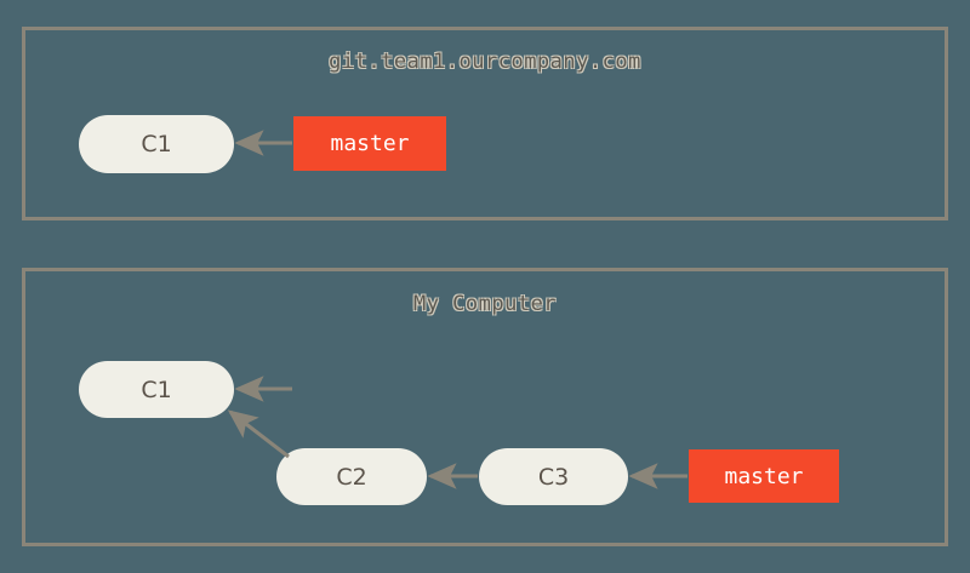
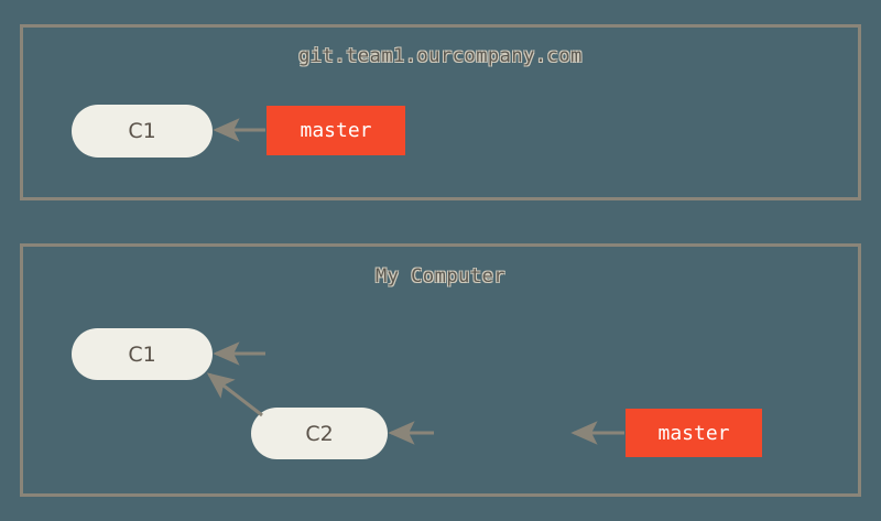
  git.team1.ourcompany.com
  C1
  master
  My Computer
  C1
  C2
- C3
  master
